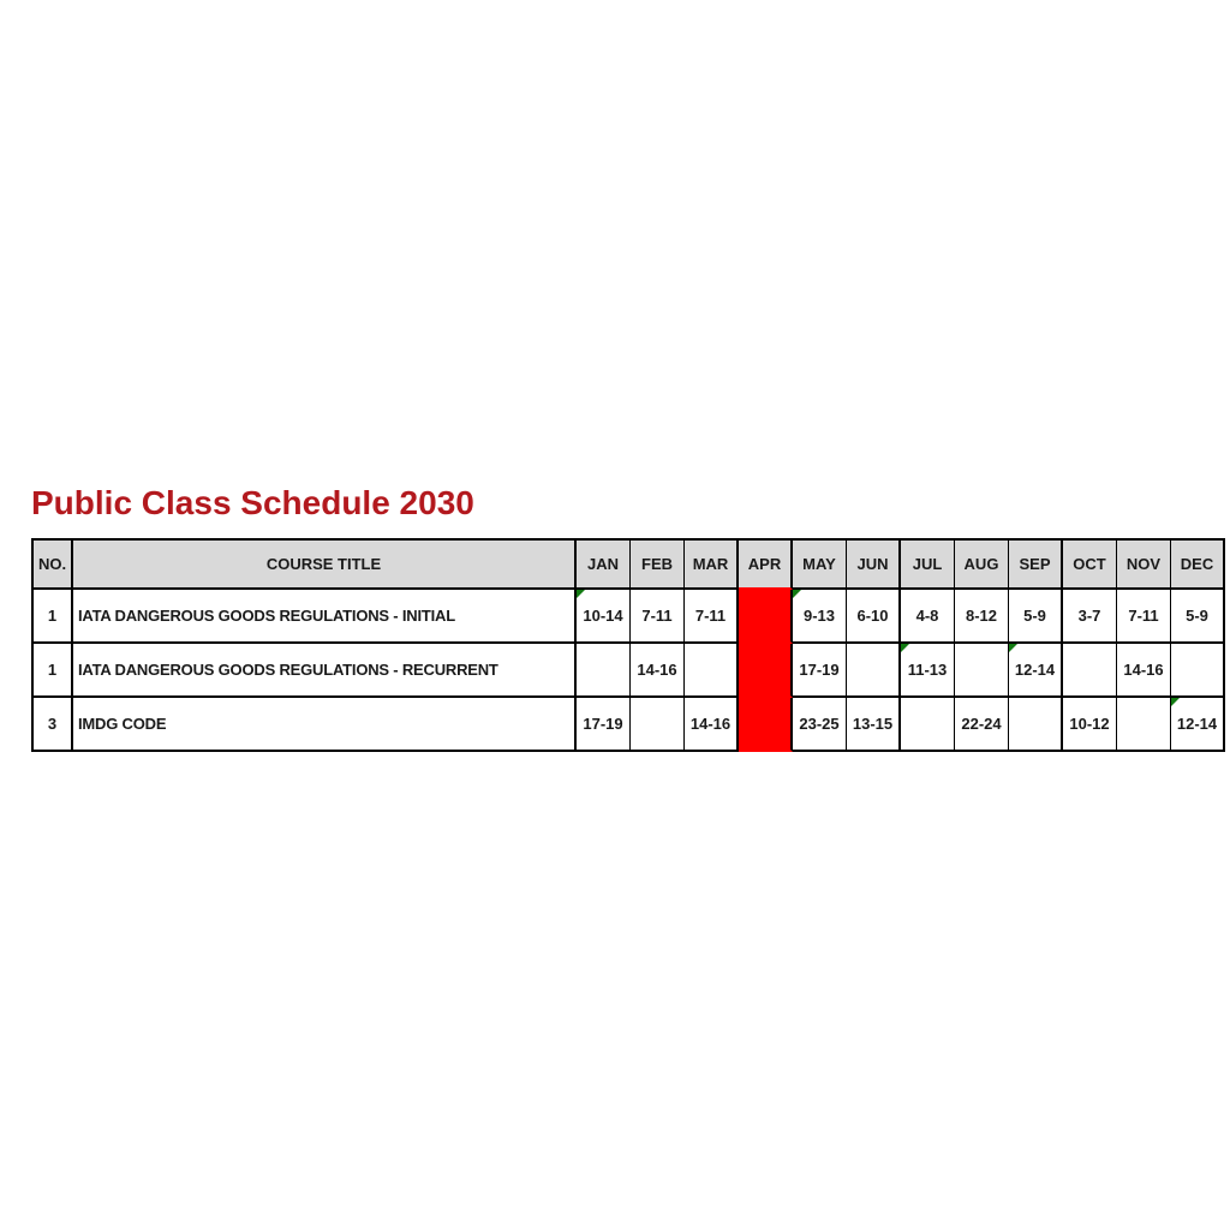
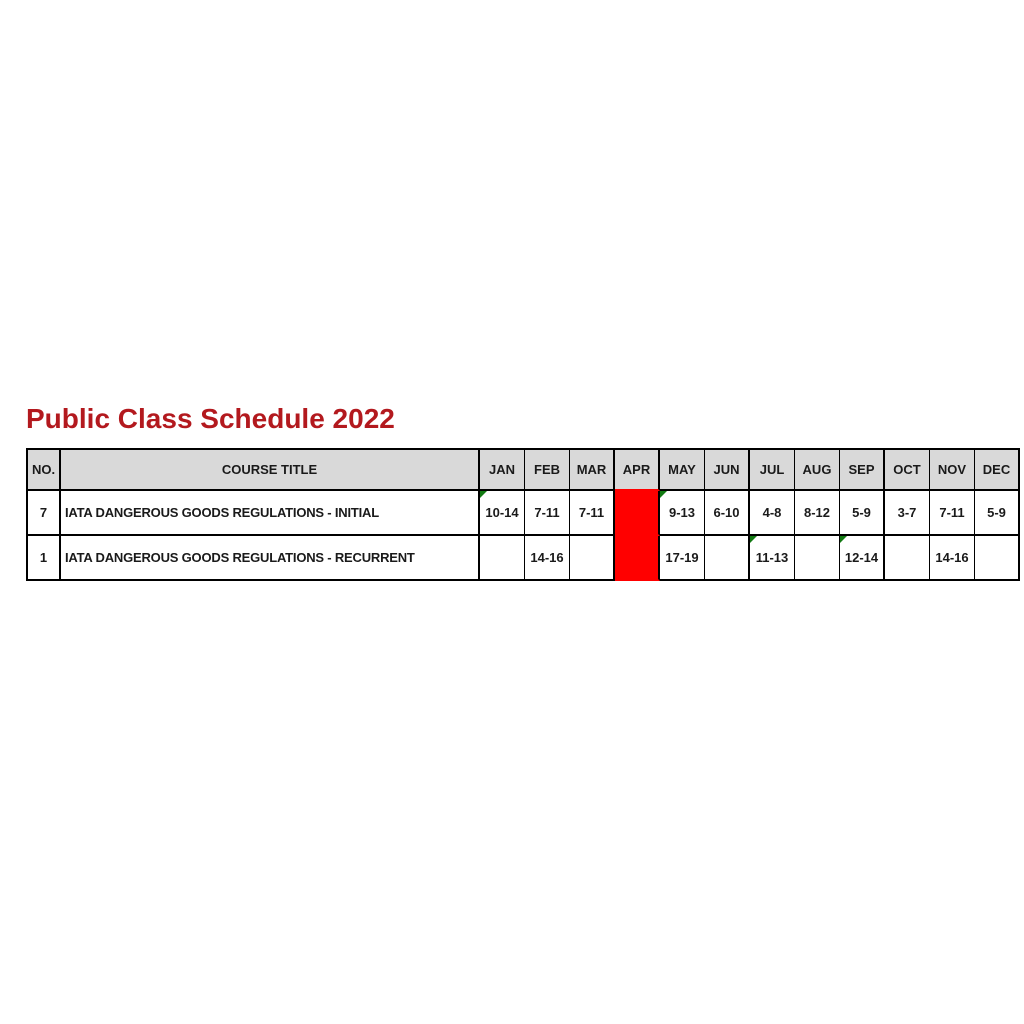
- Public Class Schedule 2030
+ Public Class Schedule 2022
  NO.	COURSE TITLE	JAN	FEB	MAR	APR	MAY	JUN	JUL	AUG	SEP	OCT	NOV	DEC
- 1	IATA DANGEROUS GOODS REGULATIONS - INITIAL	10-14	7-11	7-11		9-13	6-10	4-8	8-12	5-9	3-7	7-11	5-9
+ 7	IATA DANGEROUS GOODS REGULATIONS - INITIAL	10-14	7-11	7-11		9-13	6-10	4-8	8-12	5-9	3-7	7-11	5-9
  1	IATA DANGEROUS GOODS REGULATIONS - RECURRENT		14-16			17-19		11-13		12-14		14-16
- 3	IMDG CODE	17-19		14-16		23-25	13-15		22-24		10-12		12-14
